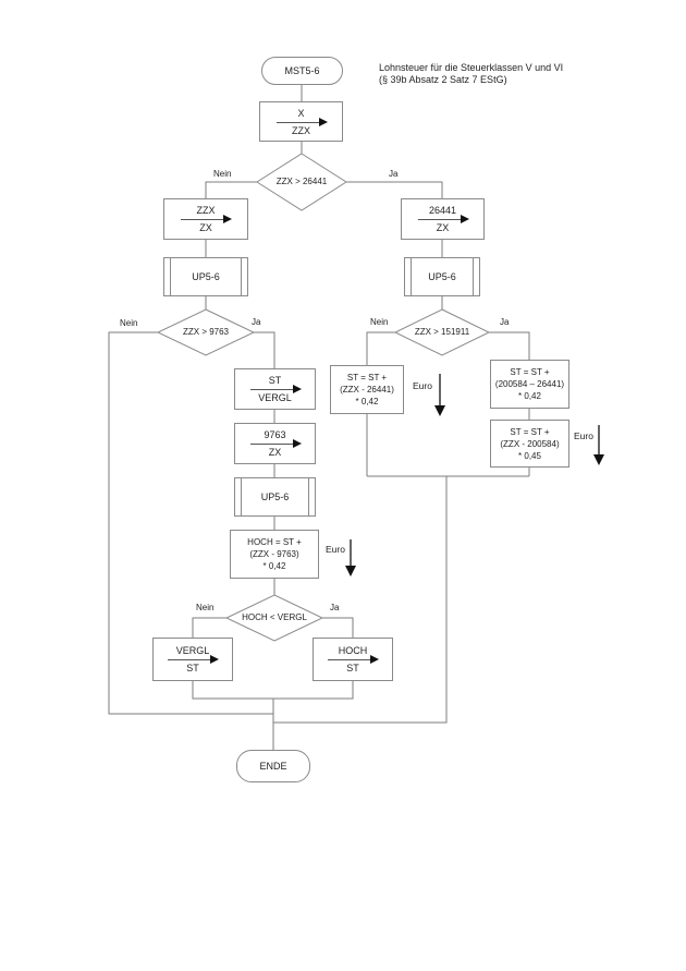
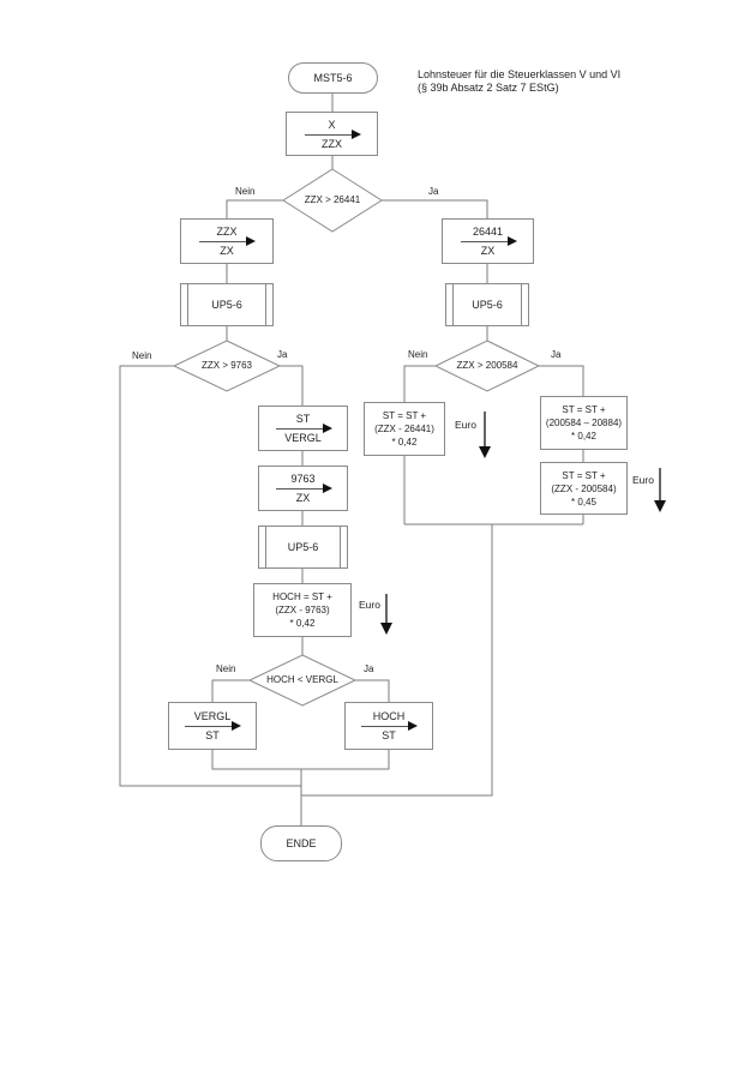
  MST5-6
  Lohnsteuer für die Steuerklassen V und VI
  (§ 39b Absatz 2 Satz 7 EStG)
  X
  ZZX
  ZZX > 26441
  Nein
  Ja
  ZZX
  ZX
  UP5-6
  ZZX > 9763
  Nein
  Ja
  ST
  VERGL
  9763
  ZX
  UP5-6
  HOCH = ST +
  (ZZX - 9763)
  * 0,42
  Euro
  HOCH < VERGL
  Nein
  Ja
  VERGL
  ST
  HOCH
  ST
  26441
  ZX
  UP5-6
- ZZX > 151911
+ ZZX > 200584
  Nein
  Ja
  ST = ST +
  (ZZX - 26441)
  * 0,42
  Euro
  ST = ST +
- (200584 – 26441)
+ (200584 – 20884)
  * 0,42
  ST = ST +
  (ZZX - 200584)
  * 0,45
  Euro
  ENDE
